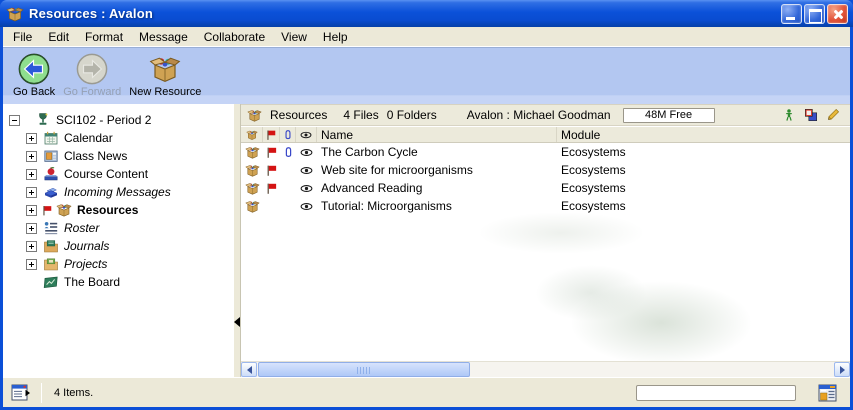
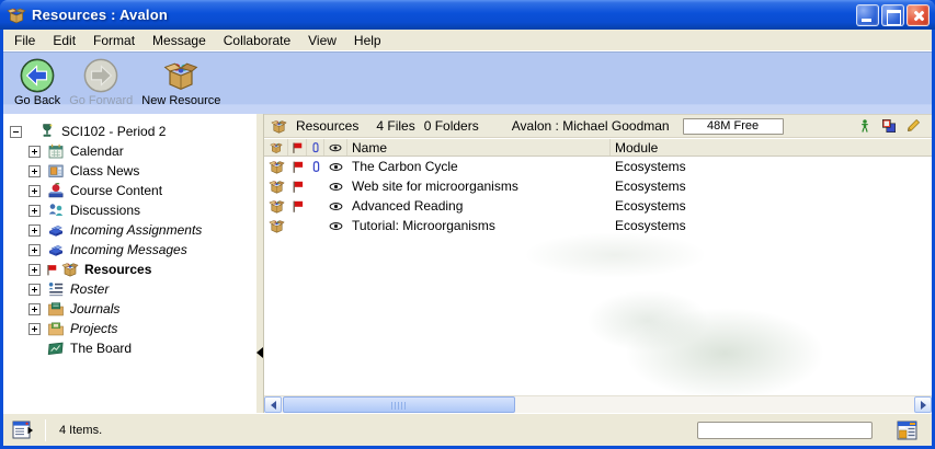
  Resources : Avalon
  File
  Edit
  Format
  Message
  Collaborate
  View
  Help
  Go Back
  Go Forward
  New Resource
  SCI102 - Period 2
  Calendar
  Class News
  Course Content
+ Discussions
+ Incoming Assignments
  Incoming Messages
  Resources
  Roster
  Journals
  Projects
  The Board
  Resources
  4 Files
  0 Folders
  Avalon : Michael Goodman
  48M Free
  Name
  Module
  The Carbon Cycle
  Ecosystems
  Web site for microorganisms
  Ecosystems
  Advanced Reading
  Ecosystems
  Tutorial: Microorganisms
  Ecosystems
  4 Items.
